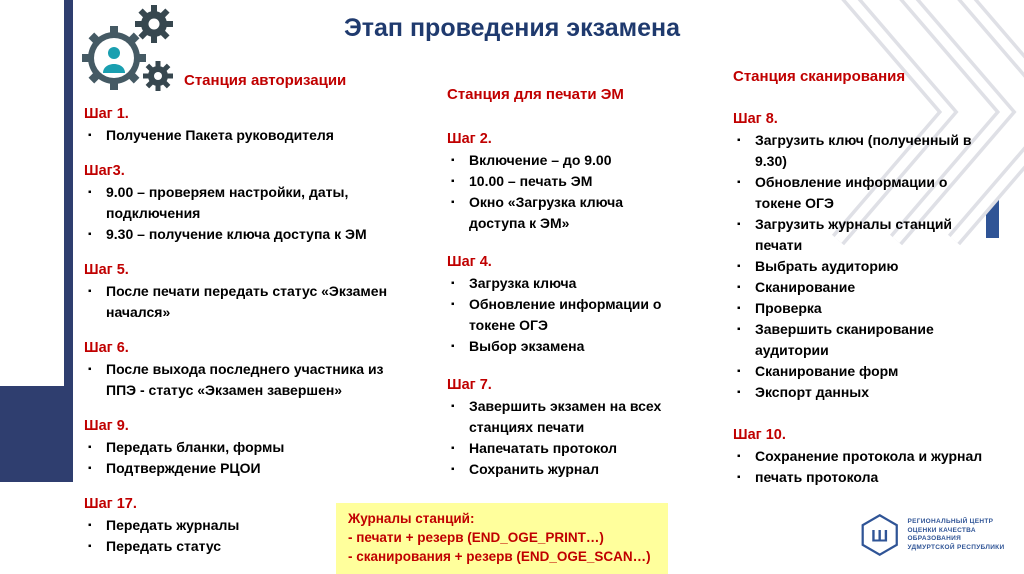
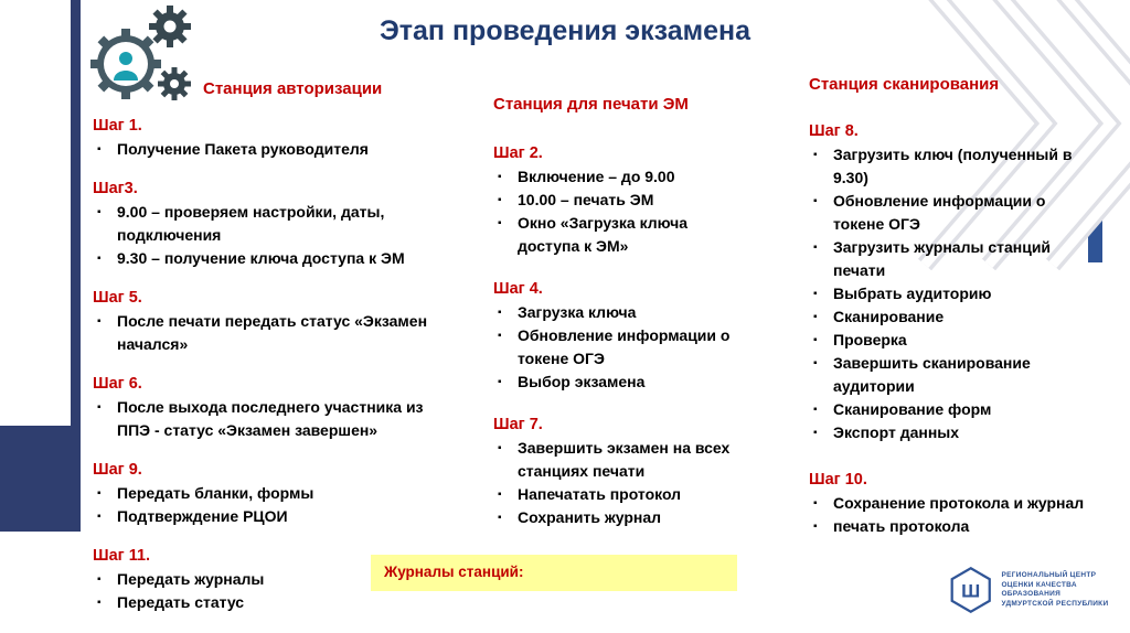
  Этап проведения экзамена
  Станция авторизации
  Шаг 1.
  ▪
  Получение Пакета руководителя
  Шаг3.
  ▪
  9.00 – проверяем настройки, даты, подключения
  ▪
  9.30 – получение ключа доступа к ЭМ
  Шаг 5.
  ▪
  После печати передать статус «Экзамен начался»
  Шаг 6.
  ▪
  После выхода последнего участника из ППЭ - статус «Экзамен завершен»
  Шаг 9.
  ▪
  Передать бланки, формы
  ▪
  Подтверждение РЦОИ
- Шаг 17.
+ Шаг 11.
  ▪
  Передать журналы
  ▪
  Передать статус
  Станция для печати ЭМ
  Шаг 2.
  ▪
  Включение – до 9.00
  ▪
  10.00 – печать ЭМ
  ▪
  Окно «Загрузка ключа доступа к ЭМ»
  Шаг 4.
  ▪
  Загрузка ключа
  ▪
  Обновление информации о токене ОГЭ
  ▪
  Выбор экзамена
  Шаг 7.
  ▪
  Завершить экзамен на всех станциях печати
  ▪
  Напечатать протокол
  ▪
  Сохранить журнал
  Станция сканирования
  Шаг 8.
  ▪
  Загрузить ключ (полученный в 9.30)
  ▪
  Обновление информации о токене ОГЭ
  ▪
  Загрузить журналы станций печати
  ▪
  Выбрать аудиторию
  ▪
  Сканирование
  ▪
  Проверка
  ▪
  Завершить сканирование аудитории
  ▪
  Сканирование форм
  ▪
  Экспорт данных
  Шаг 10.
  ▪
  Сохранение протокола и журнал
  ▪
  печать протокола
  Журналы станций:
- - печати + резерв (END_OGE_PRINT…)
- - сканирования + резерв (END_OGE_SCAN…)
  Ш
